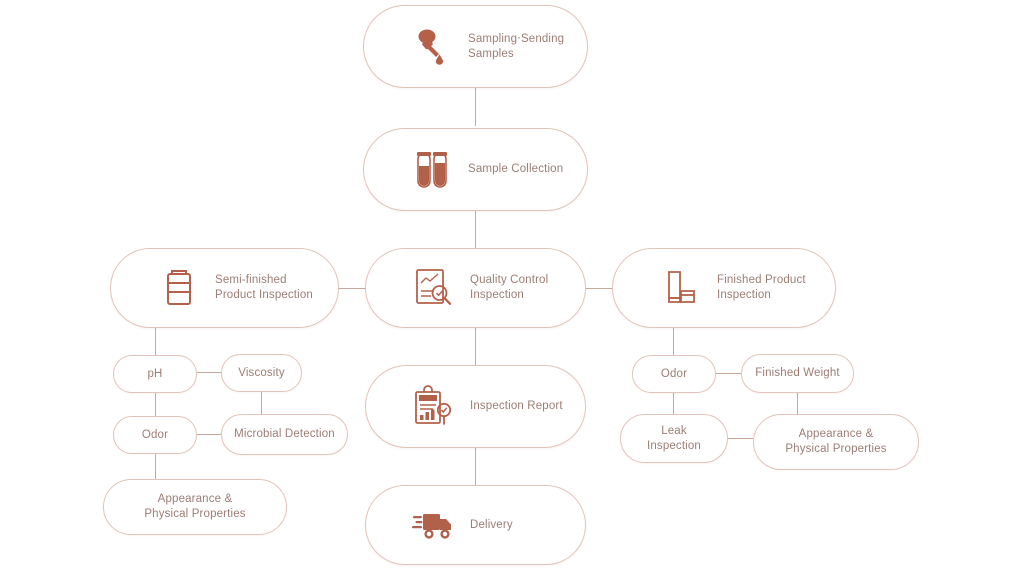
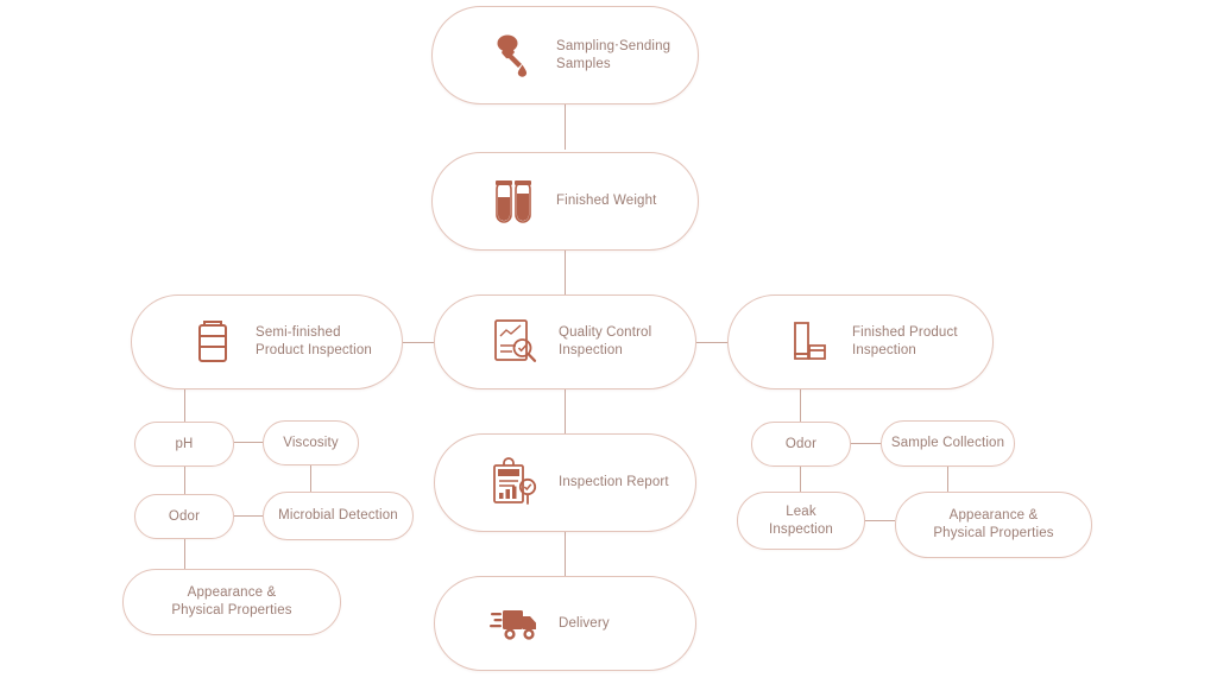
  Sampling‧Sending
  Samples
- Sample Collection
+ Finished Weight
  Semi-finished
  Product Inspection
  Quality Control
  Inspection
  Finished Product
  Inspection
  Inspection Report
  Delivery
  pH
  Viscosity
  Odor
  Microbial Detection
  Appearance &
  Physical Properties
  Odor
- Finished Weight
+ Sample Collection
  Leak
  Inspection
  Appearance &
  Physical Properties
